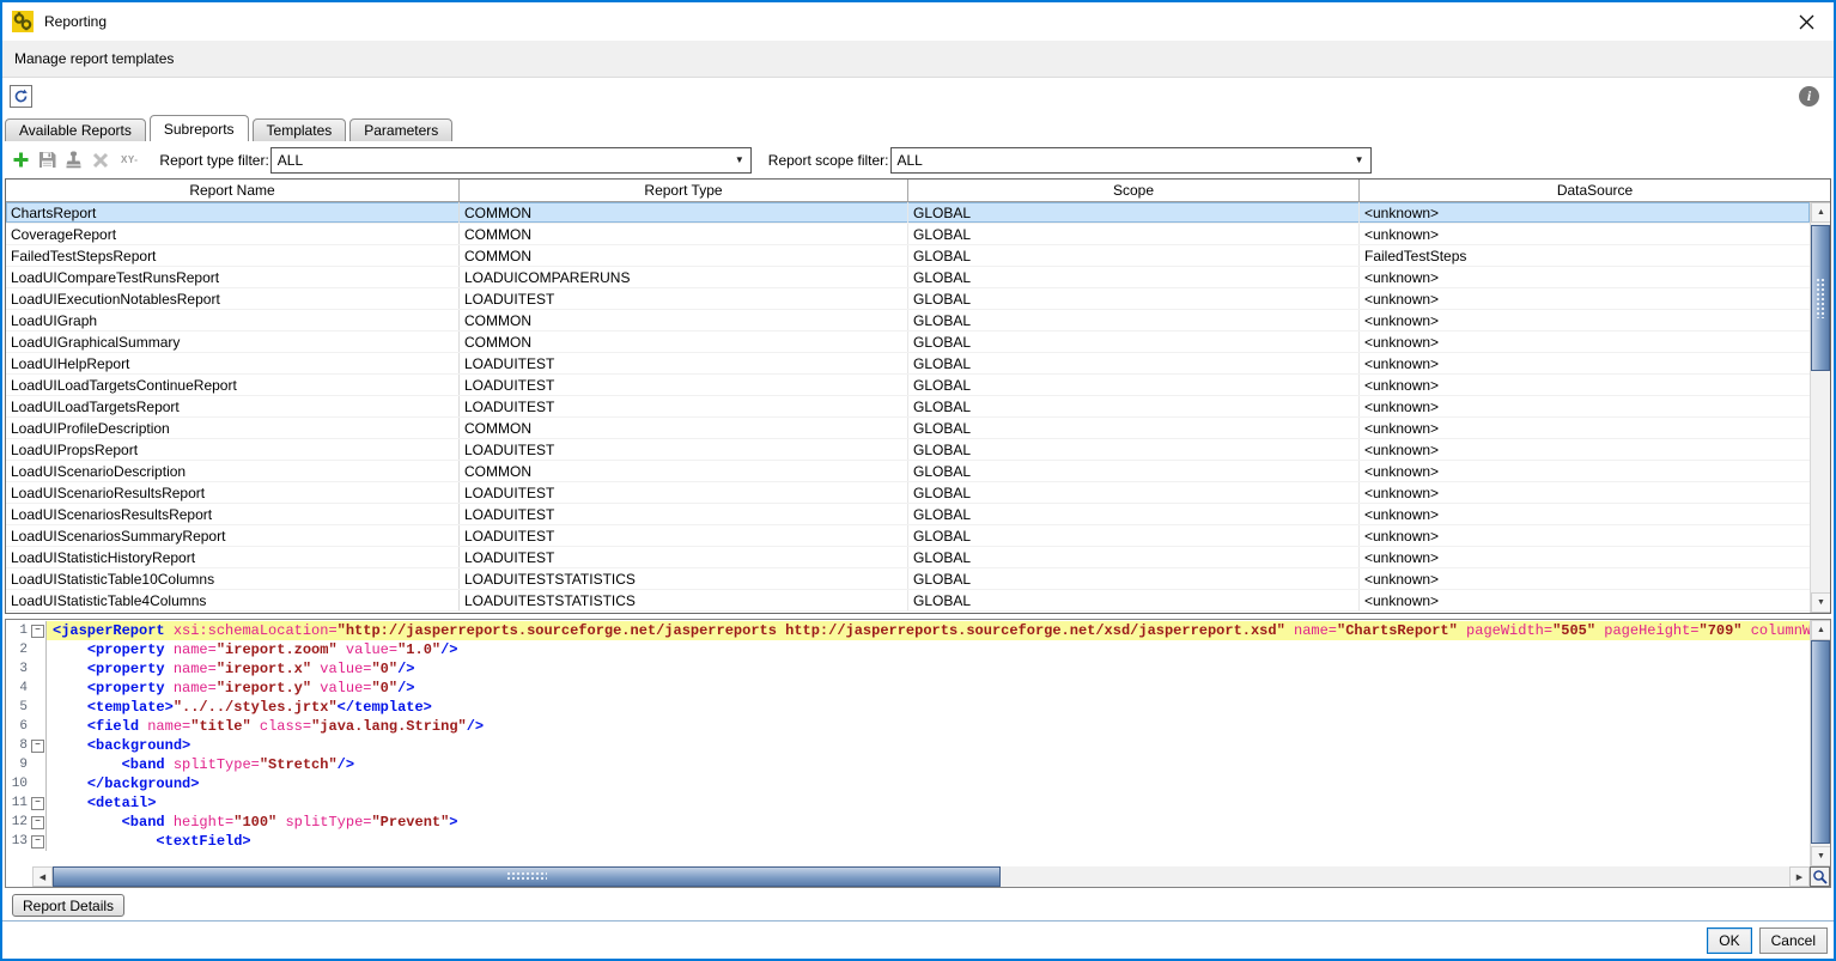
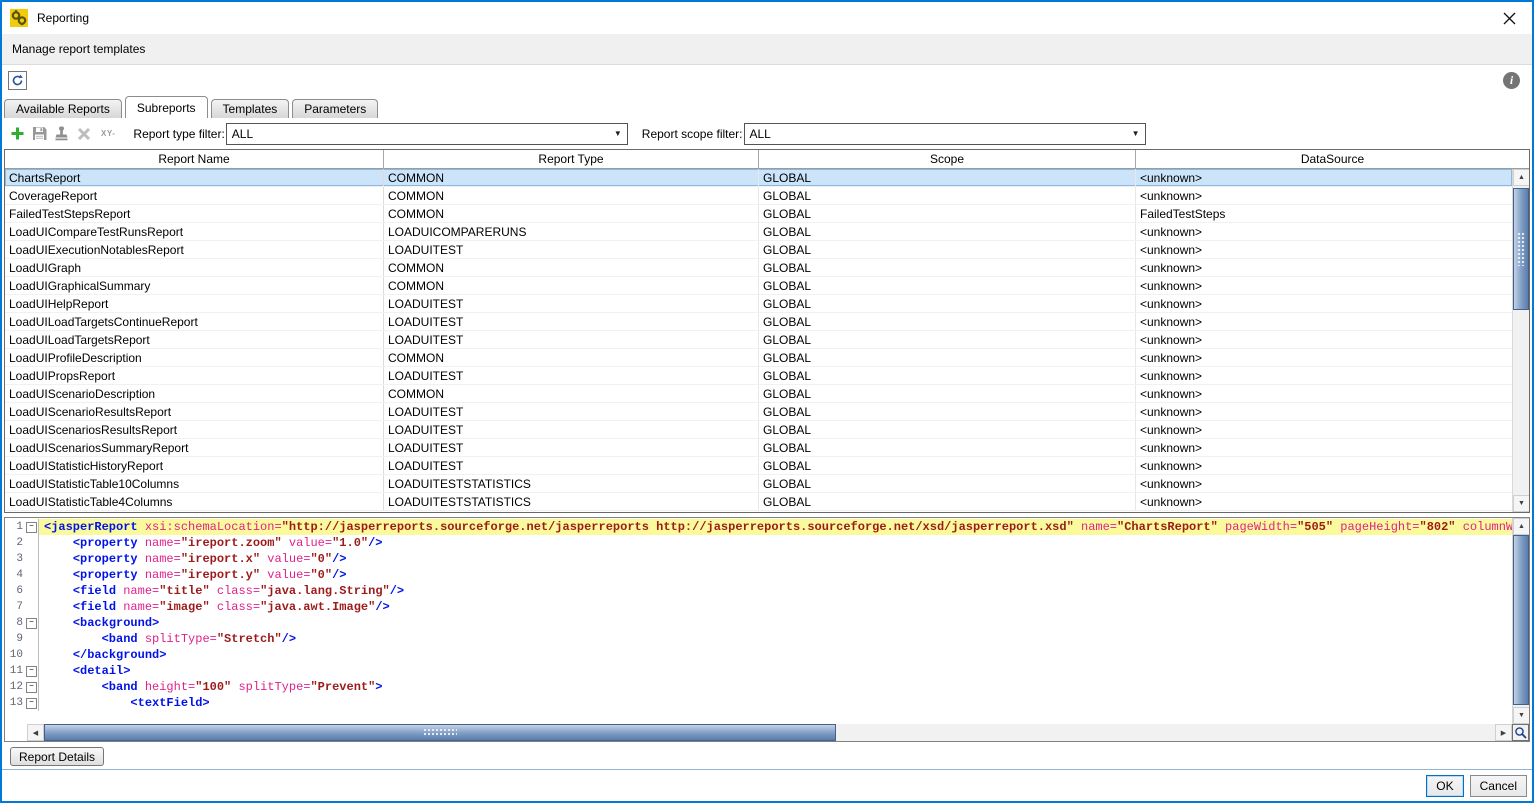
  Reporting
  Manage report templates
  i
  Available Reports
  Subreports
  Templates
  Parameters
  XY-
  Report type filter:
  ALL
  ▼
  Report scope filter:
  ALL
  ▼
  Report Name
  Report Type
  Scope
  DataSource
  ChartsReport
  COMMON
  GLOBAL
  <unknown>
  CoverageReport
  COMMON
  GLOBAL
  <unknown>
  FailedTestStepsReport
  COMMON
  GLOBAL
  FailedTestSteps
  LoadUICompareTestRunsReport
  LOADUICOMPARERUNS
  GLOBAL
  <unknown>
  LoadUIExecutionNotablesReport
  LOADUITEST
  GLOBAL
  <unknown>
  LoadUIGraph
  COMMON
  GLOBAL
  <unknown>
  LoadUIGraphicalSummary
  COMMON
  GLOBAL
  <unknown>
  LoadUIHelpReport
  LOADUITEST
  GLOBAL
  <unknown>
  LoadUILoadTargetsContinueReport
  LOADUITEST
  GLOBAL
  <unknown>
  LoadUILoadTargetsReport
  LOADUITEST
  GLOBAL
  <unknown>
  LoadUIProfileDescription
  COMMON
  GLOBAL
  <unknown>
  LoadUIPropsReport
  LOADUITEST
  GLOBAL
  <unknown>
  LoadUIScenarioDescription
  COMMON
  GLOBAL
  <unknown>
  LoadUIScenarioResultsReport
  LOADUITEST
  GLOBAL
  <unknown>
  LoadUIScenariosResultsReport
  LOADUITEST
  GLOBAL
  <unknown>
  LoadUIScenariosSummaryReport
  LOADUITEST
  GLOBAL
  <unknown>
  LoadUIStatisticHistoryReport
  LOADUITEST
  GLOBAL
  <unknown>
  LoadUIStatisticTable10Columns
  LOADUITESTSTATISTICS
  GLOBAL
  <unknown>
  LoadUIStatisticTable4Columns
  LOADUITESTSTATISTICS
  GLOBAL
  <unknown>
  1
- <jasperReport xsi:schemaLocation="http://jasperreports.sourceforge.net/jasperreports http://jasperreports.sourceforge.net/xsd/jasperreport.xsd" name="ChartsReport" pageWidth="505" pageHeight="709" columnW
+ <jasperReport xsi:schemaLocation="http://jasperreports.sourceforge.net/jasperreports http://jasperreports.sourceforge.net/xsd/jasperreport.xsd" name="ChartsReport" pageWidth="505" pageHeight="802" columnW
  2
  <property name="ireport.zoom" value="1.0"/>
  3
  <property name="ireport.x" value="0"/>
  4
  <property name="ireport.y" value="0"/>
- 5
- <template>"../../styles.jrtx"</template>
  6
  <field name="title" class="java.lang.String"/>
+ 7
+ <field name="image" class="java.awt.Image"/>
  8
  <background>
  9
  <band splitType="Stretch"/>
  10
  </background>
  11
  <detail>
  12
  <band height="100" splitType="Prevent">
  13
  <textField>
  Report Details
  OK
  Cancel
